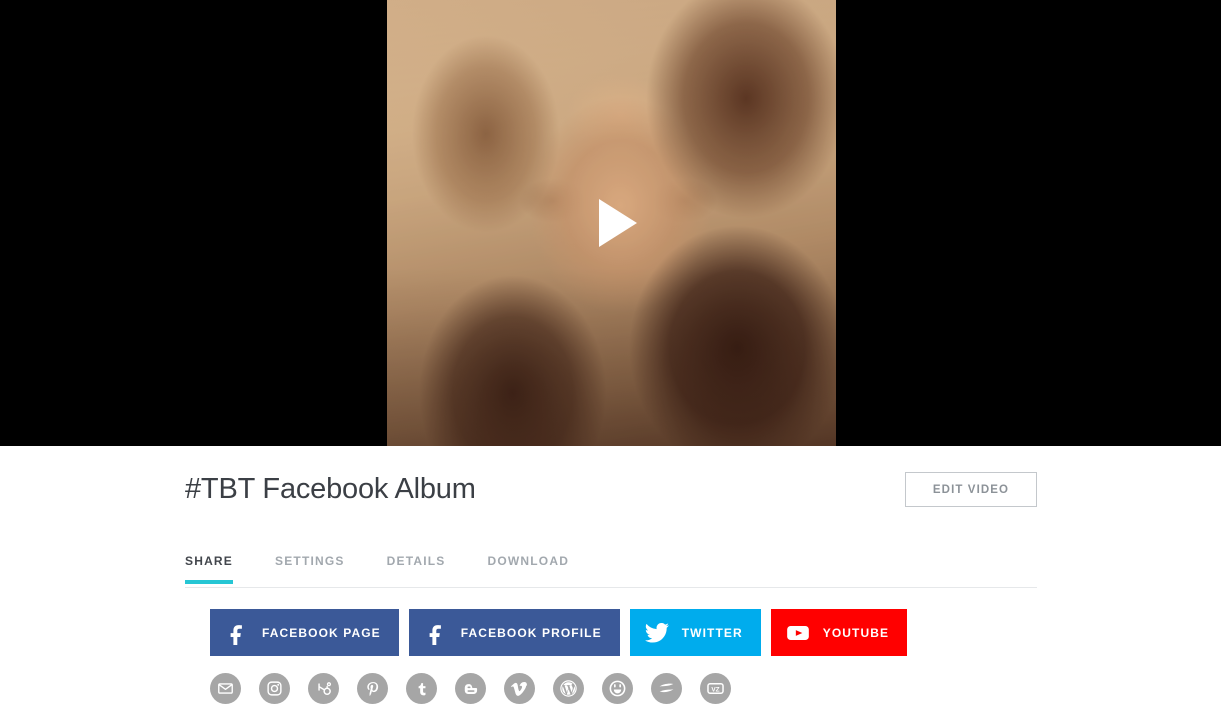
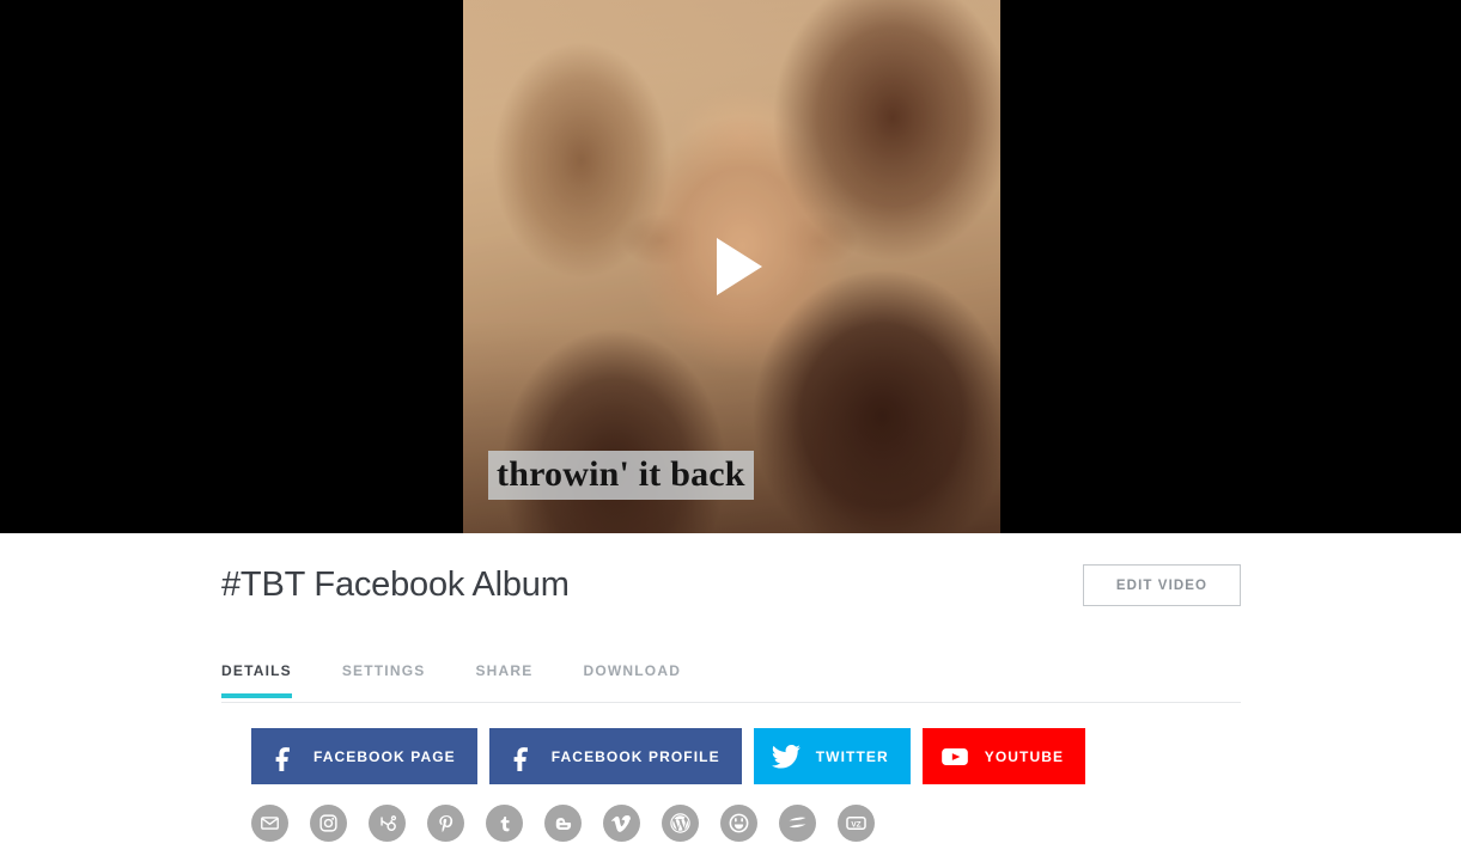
+ throwin' it back
  #TBT Facebook Album
  EDIT VIDEO
- SHARE
+ DETAILS
  SETTINGS
- DETAILS
+ SHARE
  DOWNLOAD
  FACEBOOK PAGE
  FACEBOOK PROFILE
  TWITTER
  YOUTUBE
